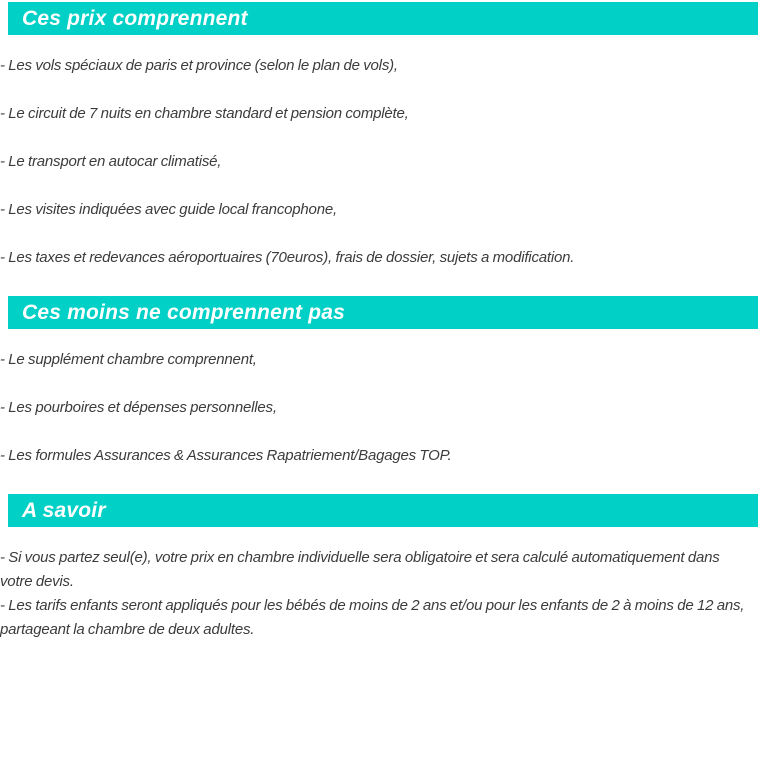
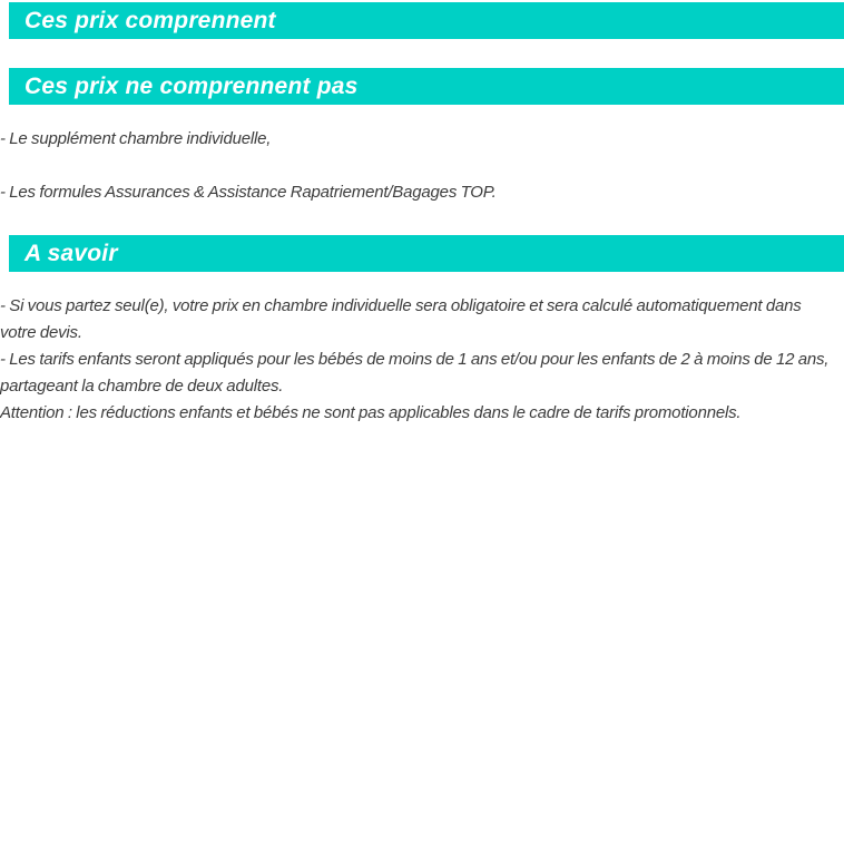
  Ces prix comprennent
- - Les vols spéciaux de paris et province (selon le plan de vols),
- - Le circuit de 7 nuits en chambre standard et pension complète,
- - Le transport en autocar climatisé,
- - Les visites indiquées avec guide local francophone,
- - Les taxes et redevances aéroportuaires (70euros), frais de dossier, sujets a modification.
- Ces moins ne comprennent pas
+ Ces prix ne comprennent pas
- - Le supplément chambre comprennent,
+ - Le supplément chambre individuelle,
- - Les pourboires et dépenses personnelles,
- - Les formules Assurances & Assurances Rapatriement/Bagages TOP.
+ - Les formules Assurances & Assistance Rapatriement/Bagages TOP.
  A savoir
  - Si vous partez seul(e), votre prix en chambre individuelle sera obligatoire et sera calculé automatiquement dans votre devis.
- - Les tarifs enfants seront appliqués pour les bébés de moins de 2 ans et/ou pour les enfants de 2 à moins de 12 ans, partageant la chambre de deux adultes.
+ - Les tarifs enfants seront appliqués pour les bébés de moins de 1 ans et/ou pour les enfants de 2 à moins de 12 ans, partageant la chambre de deux adultes.
+ Attention : les réductions enfants et bébés ne sont pas applicables dans le cadre de tarifs promotionnels.
